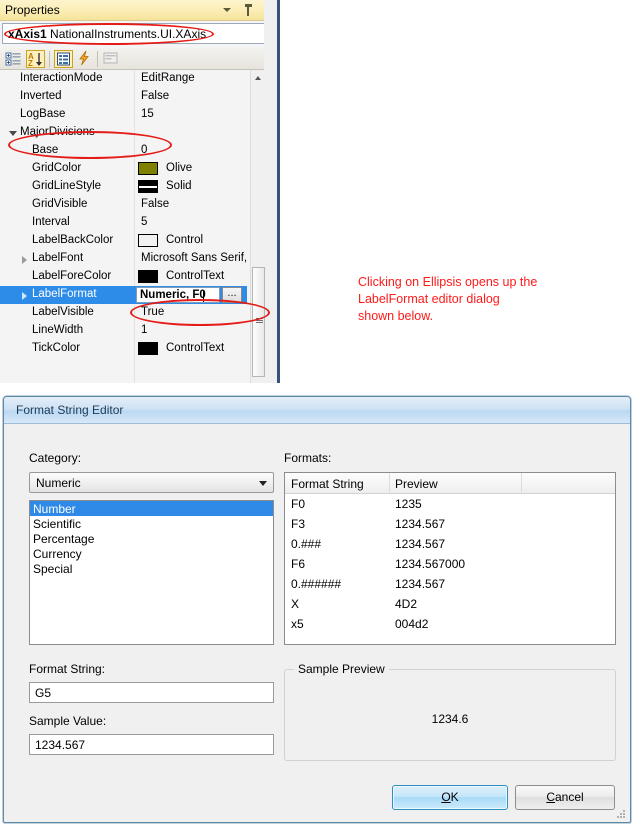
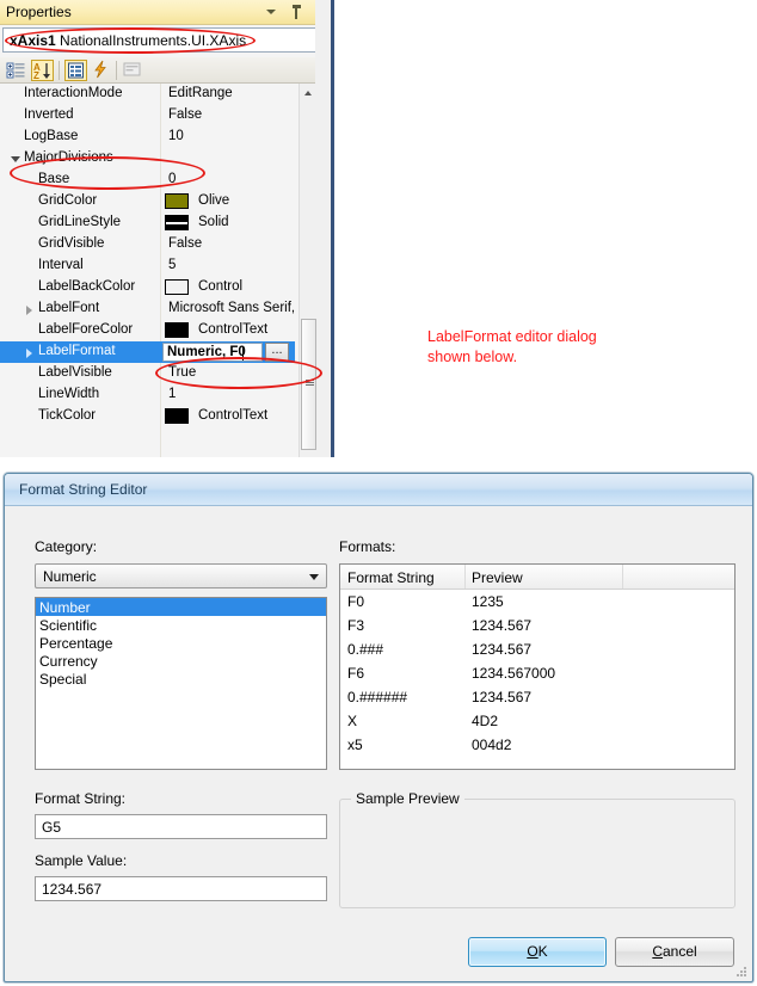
  Properties
  xAxis1 NationalInstruments.UI.XAxis
  A
  Z
  InteractionMode
  EditRange
  Inverted
  False
  LogBase
- 15
+ 10
  MajorDivisions
  Base
  0
  GridColor
  Olive
  GridLineStyle
  Solid
  GridVisible
  False
  Interval
  5
  LabelBackColor
  Control
  LabelFont
  Microsoft Sans Serif,
  LabelForeColor
  ControlText
  LabelFormat
  Numeric, F
  ...
  LabelVisible
  True
  LineWidth
  1
  TickColor
  ControlText
- Clicking on Ellipsis opens up the
  LabelFormat editor dialog
  shown below.
  Format String Editor
  Category:
  Numeric
  Number
  Scientific
  Percentage
  Currency
  Special
  Formats:
  Format String
  Preview
  F0
  1235
  F3
  1234.567
  0.###
  1234.567
  F6
  1234.567000
  0.######
  1234.567
  X
  4D2
  x5
  004d2
  Format String:
  G5
  Sample Value:
  1234.567
  Sample Preview
- 1234.6
  OK
  Cancel
